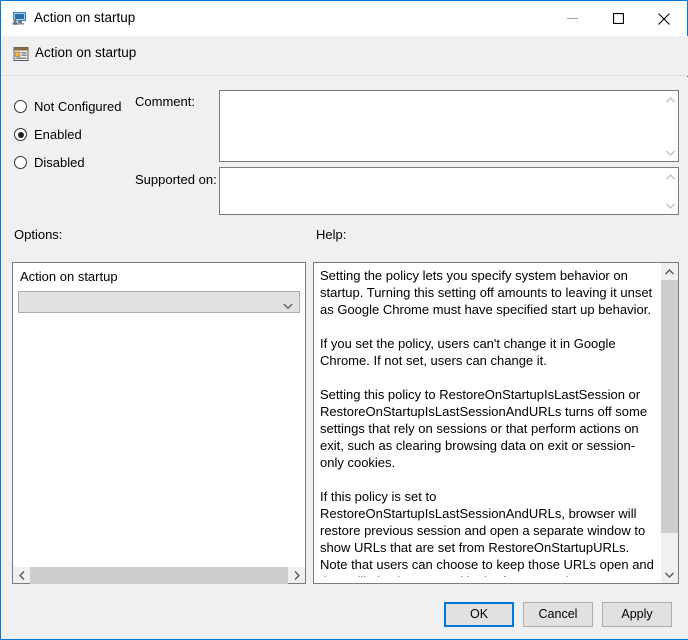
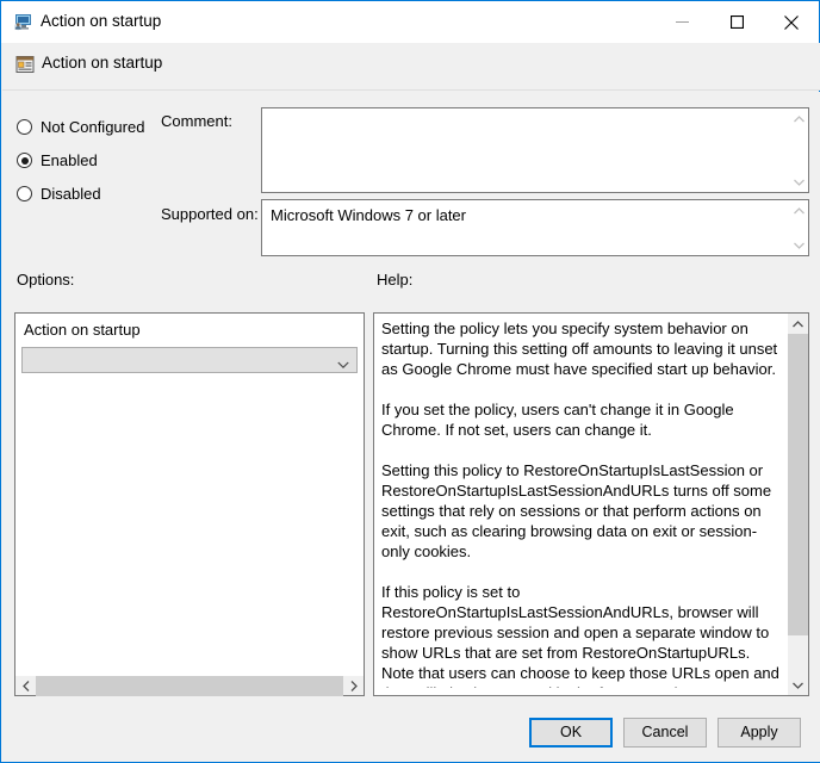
  Action on startup
  Action on startup
  Not Configured
  Enabled
  Disabled
  Comment:
  Supported on:
+ Microsoft Windows 7 or later
  Options:
  Help:
  Action on startup
  Setting the policy lets you specify system behavior on startup. Turning this setting off amounts to leaving it unset as Google Chrome must have specified start up behavior.
  If you set the policy, users can't change it in Google Chrome. If not set, users can change it.
  Setting this policy to RestoreOnStartupIsLastSession or RestoreOnStartupIsLastSessionAndURLs turns off some settings that rely on sessions or that perform actions on exit, such as clearing browsing data on exit or session-only cookies.
  If this policy is set to RestoreOnStartupIsLastSessionAndURLs, browser will restore previous session and open a separate window to show URLs that are set from RestoreOnStartupURLs. Note that users can choose to keep those URLs open and
  OK
  Cancel
  Apply
